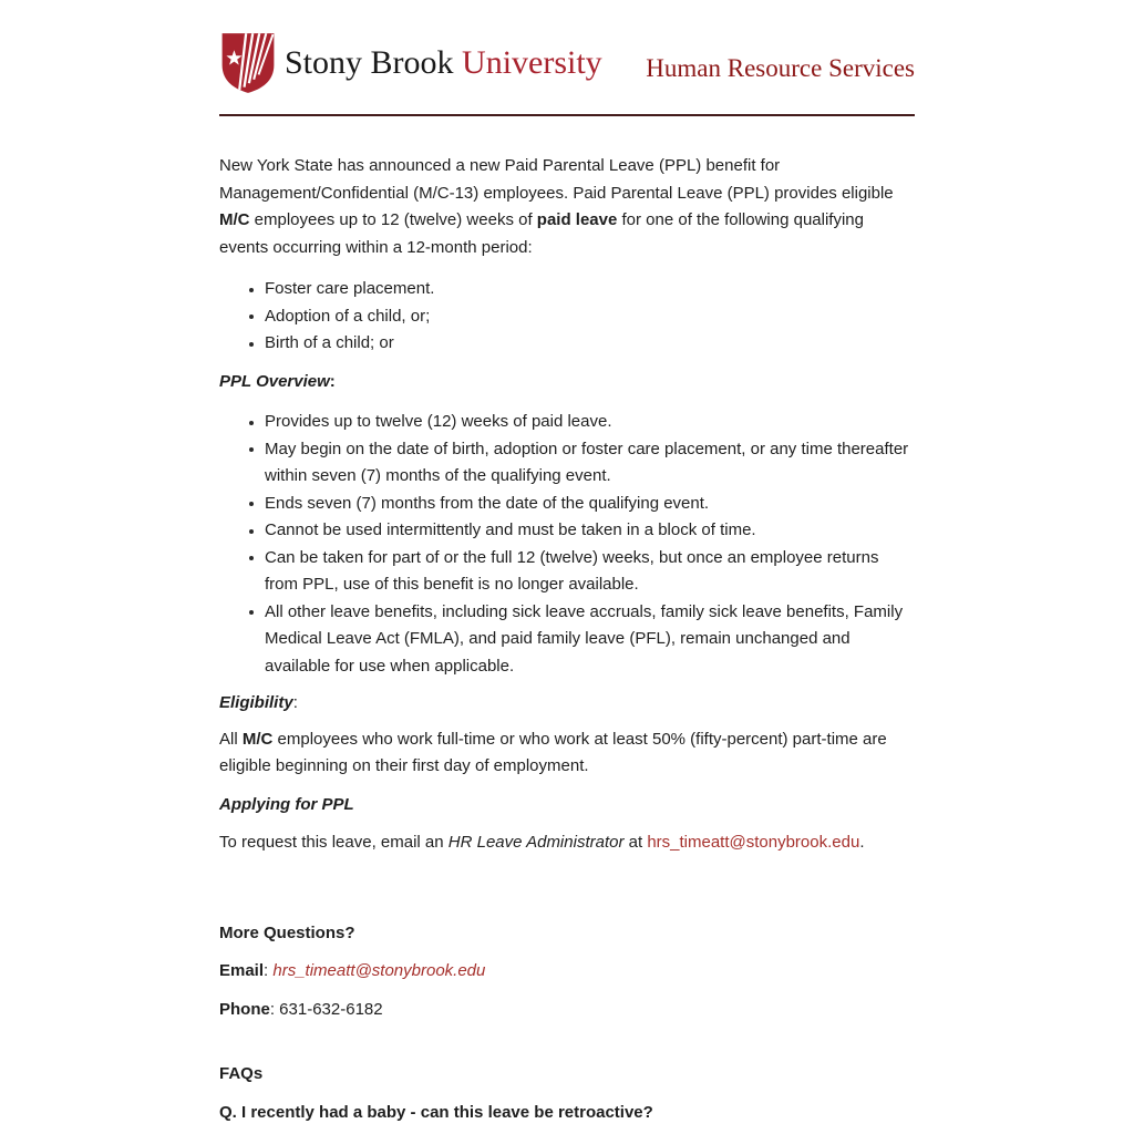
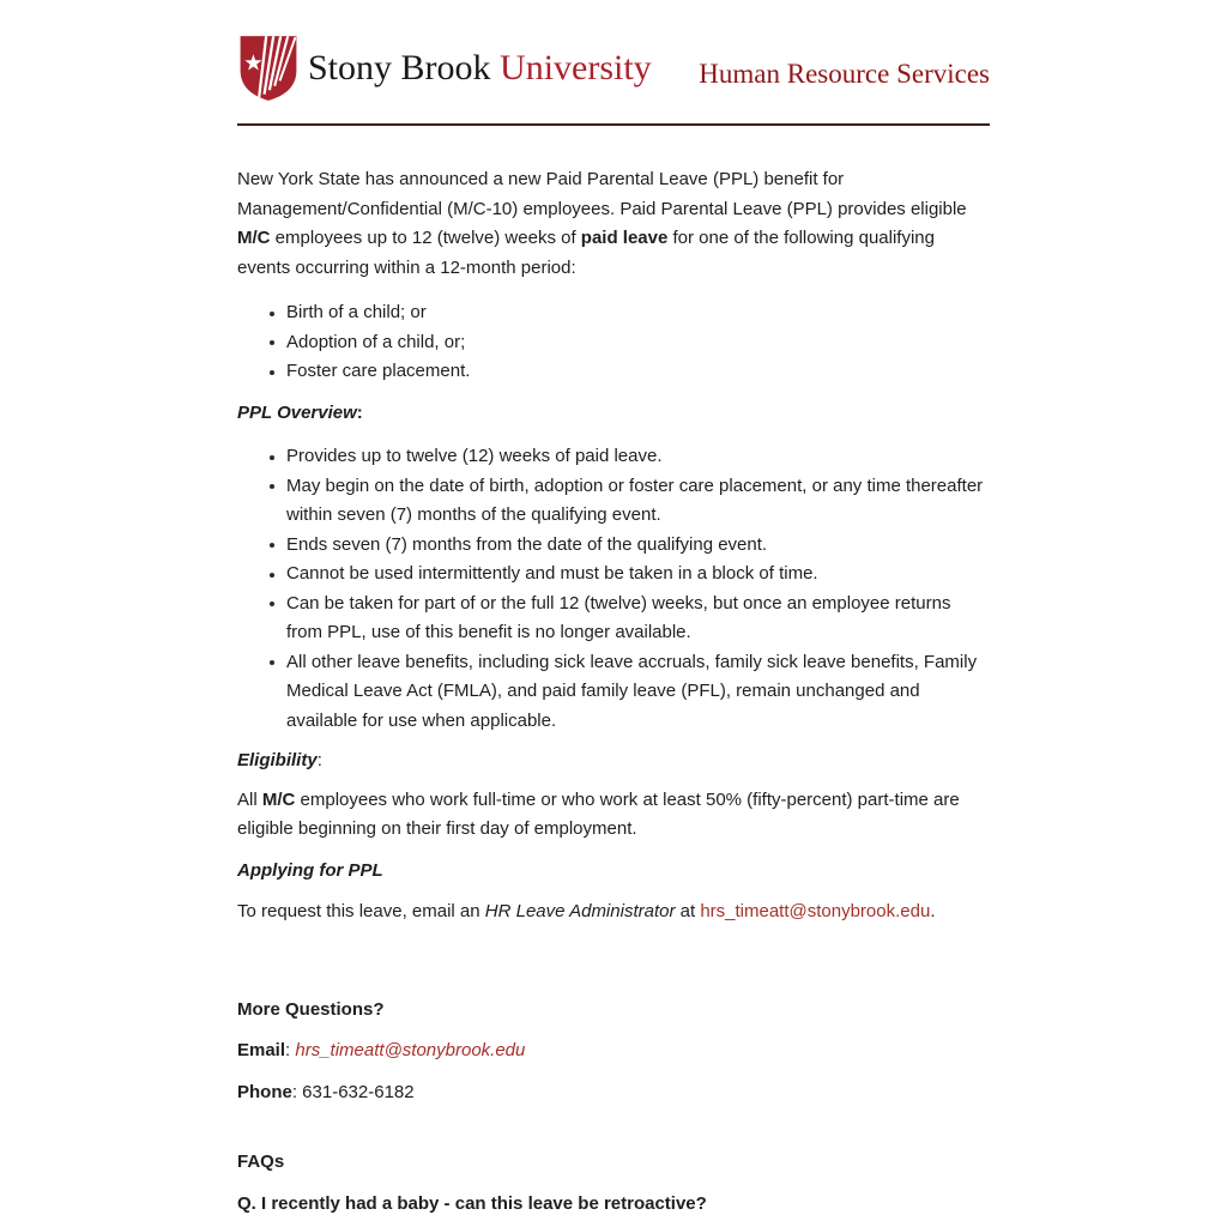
  Stony Brook University
  Human Resource Services
- New York State has announced a new Paid Parental Leave (PPL) benefit for Management/Confidential (M/C-13) employees. Paid Parental Leave (PPL) provides eligible M/C employees up to 12 (twelve) weeks of paid leave for one of the following qualifying events occurring within a 12-month period:
+ New York State has announced a new Paid Parental Leave (PPL) benefit for Management/Confidential (M/C-10) employees. Paid Parental Leave (PPL) provides eligible M/C employees up to 12 (twelve) weeks of paid leave for one of the following qualifying events occurring within a 12-month period:
- Foster care placement.
+ Birth of a child; or
  Adoption of a child, or;
- Birth of a child; or
+ Foster care placement.
  PPL Overview:
  Provides up to twelve (12) weeks of paid leave.
  May begin on the date of birth, adoption or foster care placement, or any time thereafter within seven (7) months of the qualifying event.
  Ends seven (7) months from the date of the qualifying event.
  Cannot be used intermittently and must be taken in a block of time.
  Can be taken for part of or the full 12 (twelve) weeks, but once an employee returns from PPL, use of this benefit is no longer available.
  All other leave benefits, including sick leave accruals, family sick leave benefits, Family Medical Leave Act (FMLA), and paid family leave (PFL), remain unchanged and available for use when applicable.
  Eligibility:
  All M/C employees who work full-time or who work at least 50% (fifty-percent) part-time are eligible beginning on their first day of employment.
  Applying for PPL
  To request this leave, email an HR Leave Administrator at hrs_timeatt@stonybrook.edu.
  More Questions?
  Email: hrs_timeatt@stonybrook.edu
  Phone: 631-632-6182
  FAQs
  Q. I recently had a baby - can this leave be retroactive?
